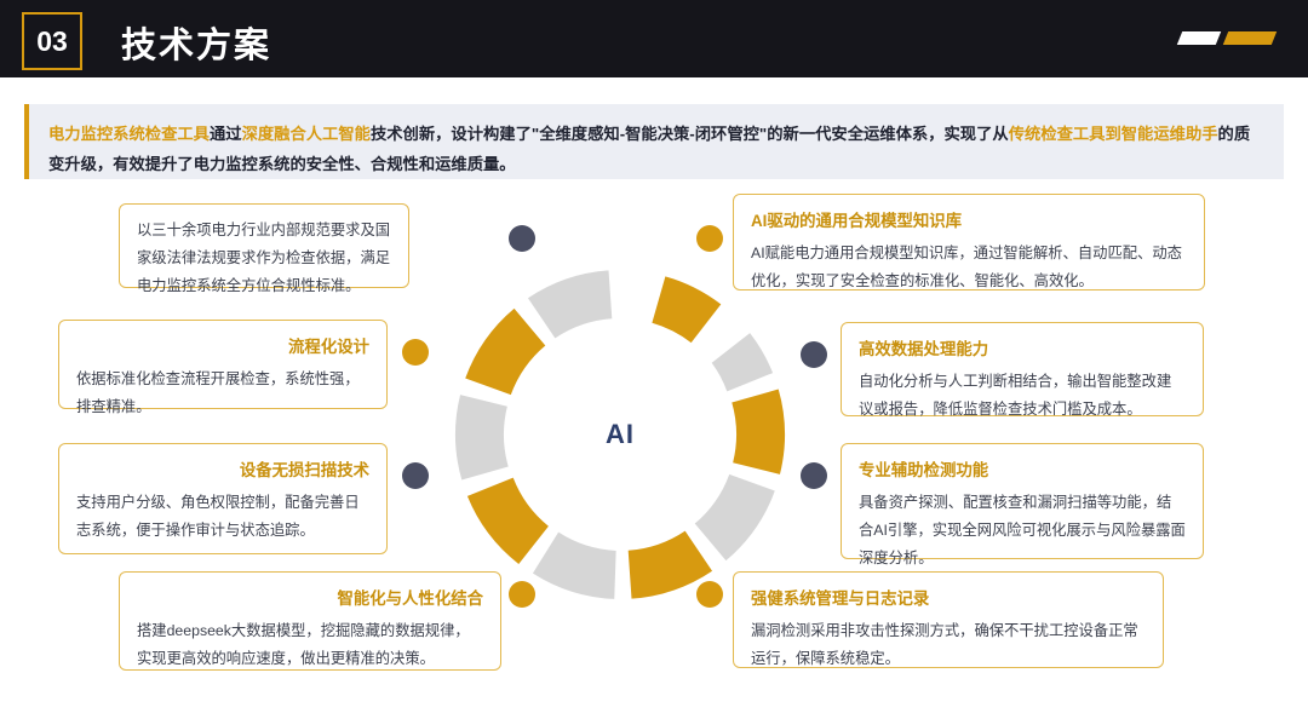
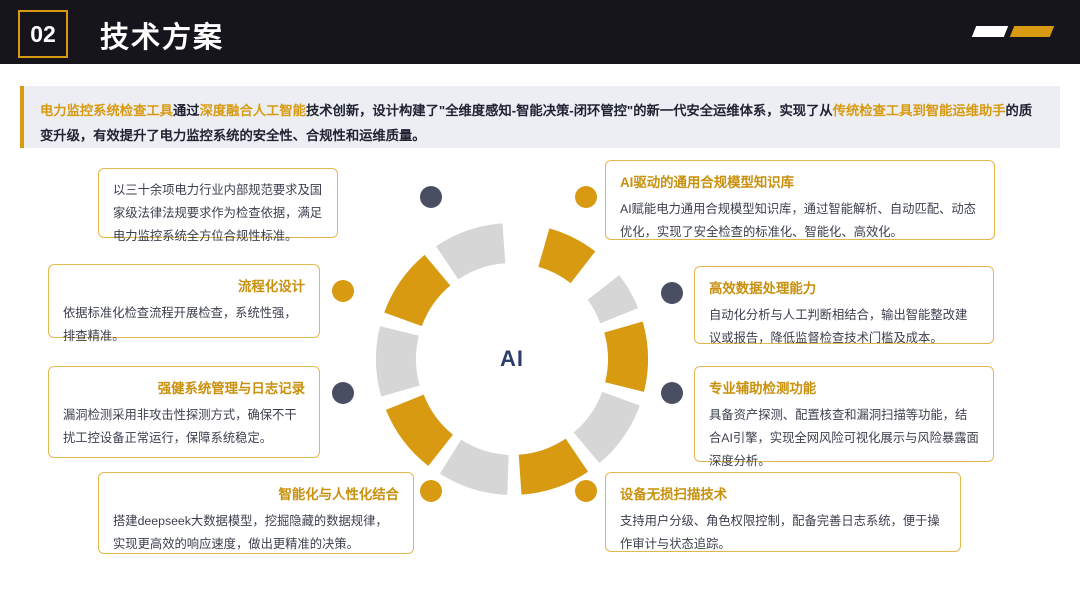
- 03
+ 02
  技术方案
  电力监控系统检查工具通过深度融合人工智能技术创新，设计构建了"全维度感知-智能决策-闭环管控"的新一代安全运维体系，实现了从传统检查工具到智能运维助手的质变升级，有效提升了电力监控系统的安全性、合规性和运维质量。
  AI
  以三十余项电力行业内部规范要求及国家级法律法规要求作为检查依据，满足电力监控系统全方位合规性标准。
  流程化设计
  依据标准化检查流程开展检查，系统性强，排查精准。
- 设备无损扫描技术
+ 强健系统管理与日志记录
- 支持用户分级、角色权限控制，配备完善日志系统，便于操作审计与状态追踪。
+ 漏洞检测采用非攻击性探测方式，确保不干扰工控设备正常运行，保障系统稳定。
  智能化与人性化结合
  搭建deepseek大数据模型，挖掘隐藏的数据规律，实现更高效的响应速度，做出更精准的决策。
  AI驱动的通用合规模型知识库
  AI赋能电力通用合规模型知识库，通过智能解析、自动匹配、动态优化，实现了安全检查的标准化、智能化、高效化。
  高效数据处理能力
  自动化分析与人工判断相结合，输出智能整改建议或报告，降低监督检查技术门槛及成本。
  专业辅助检测功能
  具备资产探测、配置核查和漏洞扫描等功能，结合AI引擎，实现全网风险可视化展示与风险暴露面深度分析。
- 强健系统管理与日志记录
+ 设备无损扫描技术
- 漏洞检测采用非攻击性探测方式，确保不干扰工控设备正常运行，保障系统稳定。
+ 支持用户分级、角色权限控制，配备完善日志系统，便于操作审计与状态追踪。
